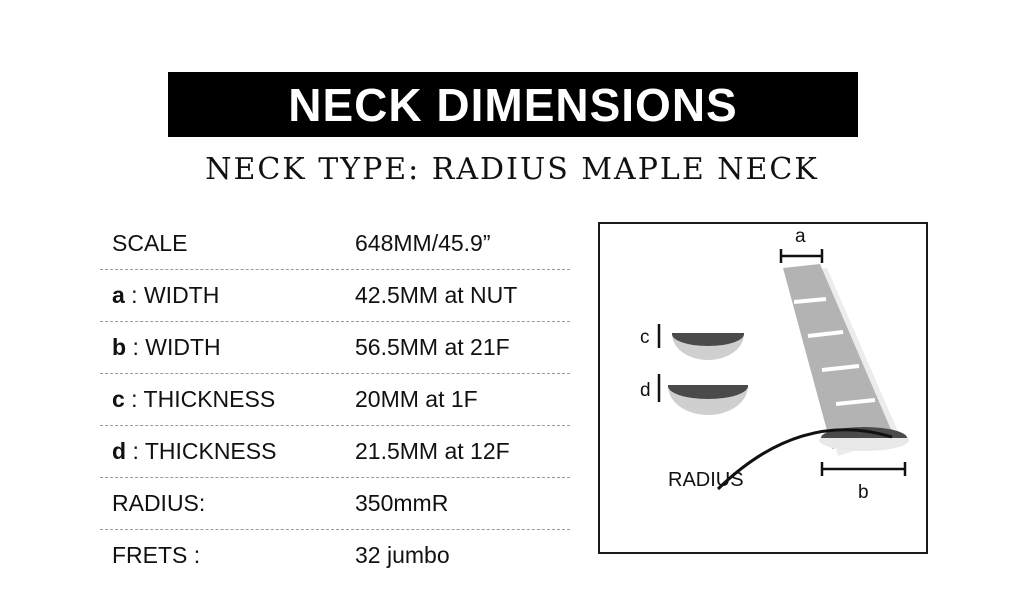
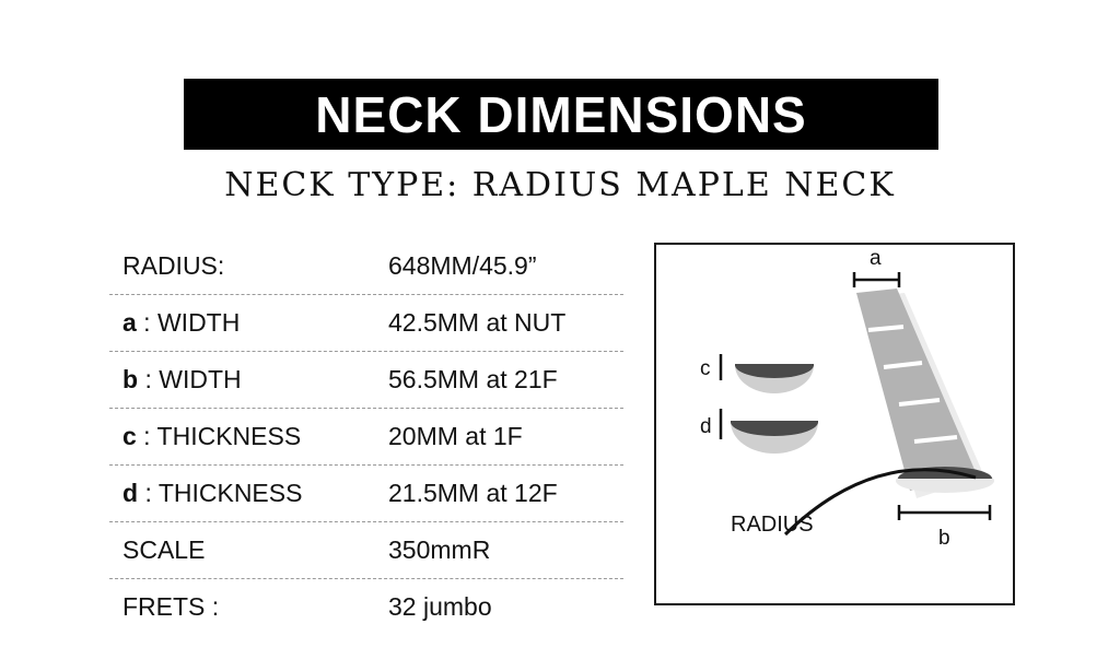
  NECK DIMENSIONS
  NECK TYPE: RADIUS MAPLE NECK
- SCALE
+ RADIUS:
  648MM/45.9”
  a : WIDTH
  42.5MM at NUT
  b : WIDTH
  56.5MM at 21F
  c : THICKNESS
  20MM at 1F
  d : THICKNESS
  21.5MM at 12F
- RADIUS:
+ SCALE
  350mmR
  FRETS :
  32 jumbo
  a
  b
  c
  d
  RADIUS
